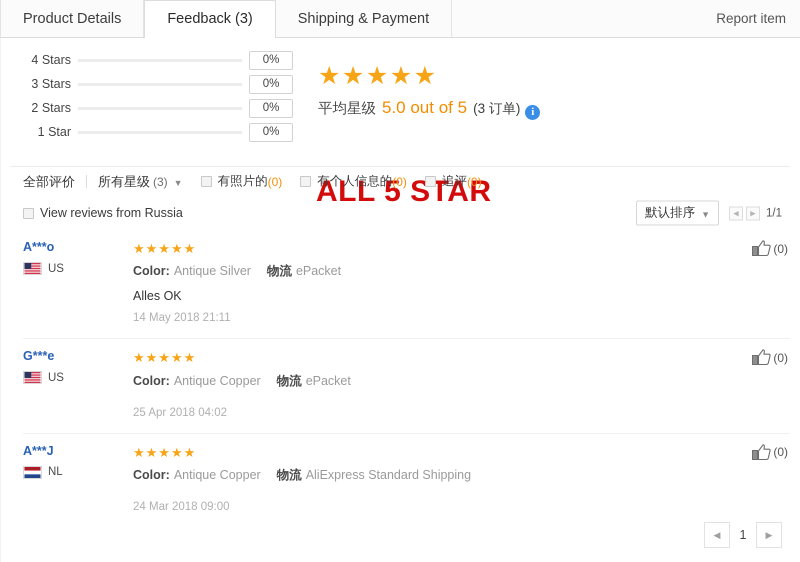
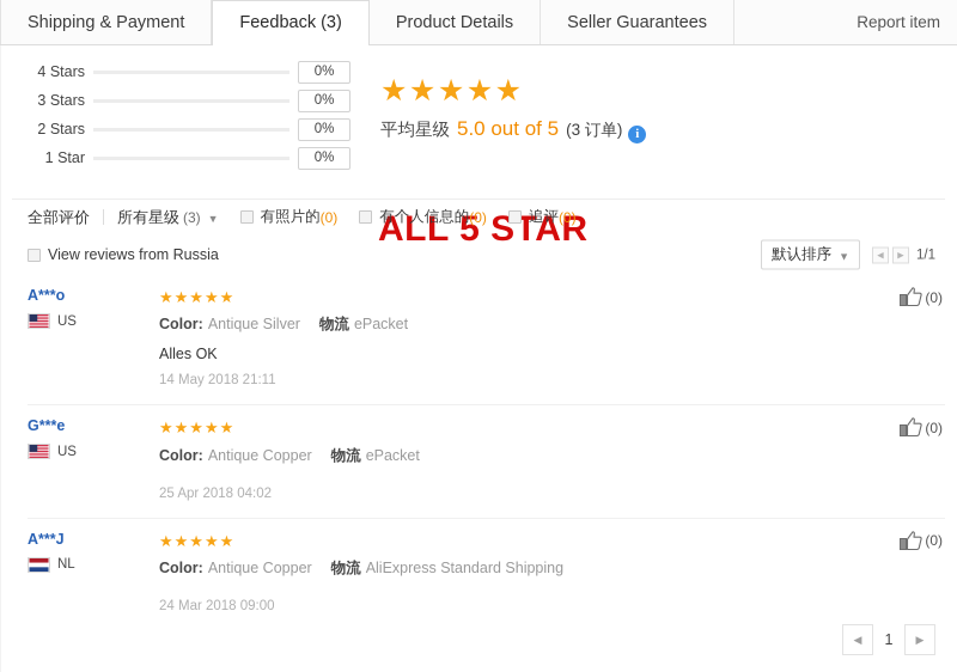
- Product Details
+ Shipping & Payment
  Feedback (3)
- Shipping & Payment
+ Product Details
+ Seller Guarantees
  Report item
  4 Stars
  0%
  3 Stars
  0%
  2 Stars
  0%
  1 Star
  0%
  ★★★★★
  平均星级
  5.0 out of 5
  (3 订单)
  i
  ALL 5 STAR
  全部评价
  所有星级
  (3)
  ▼
  有照片的
  (0)
  有个人信息的
  (0)
  追评
  (0)
  View reviews from Russia
  默认排序
  ▼
  1/1
  A***o
  US
  ★★★★★
  Color:
  Antique Silver
  物流
  ePacket
  Alles OK
  14 May 2018 21:11
  (0)
  G***e
  US
  ★★★★★
  Color:
  Antique Copper
  物流
  ePacket
  25 Apr 2018 04:02
  (0)
  A***J
  NL
  ★★★★★
  Color:
  Antique Copper
  物流
  AliExpress Standard Shipping
  24 Mar 2018 09:00
  (0)
  ◀
  1
  ▶
